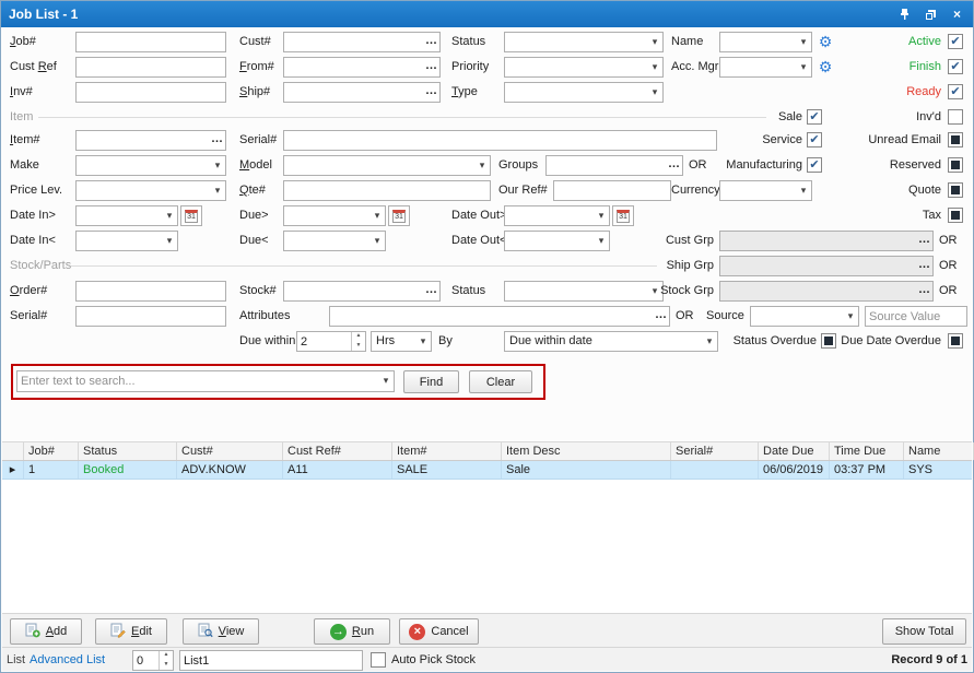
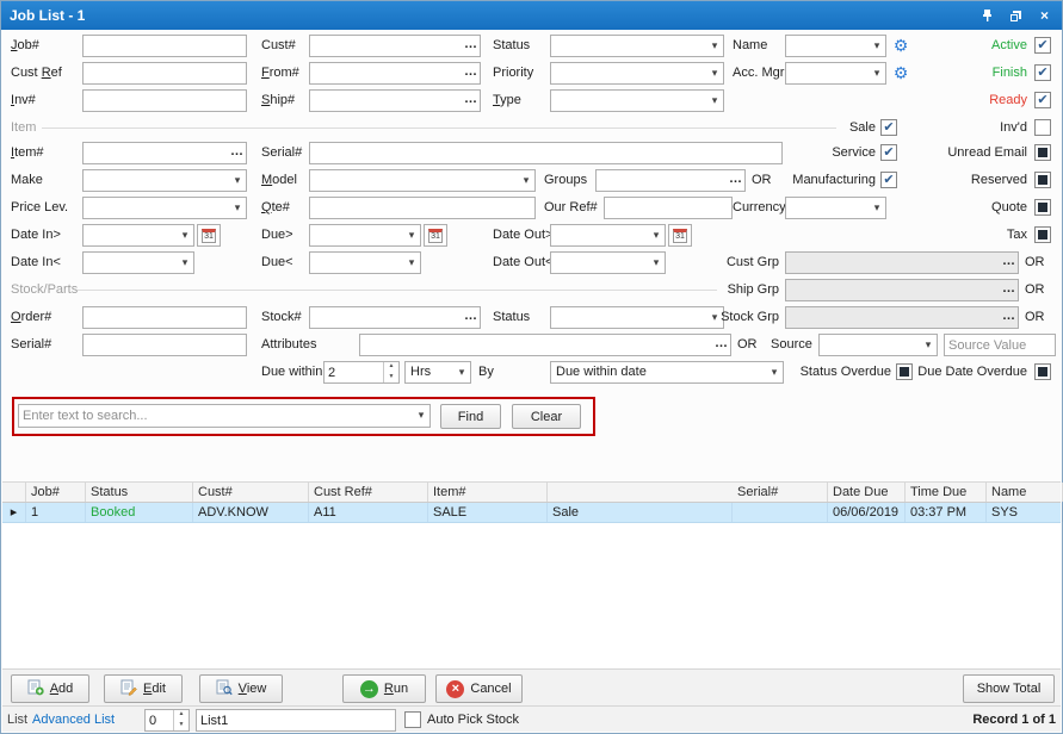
  Job List - 1
  ×
  Job#
  Cust#
  …
  Status
  ▾
  Name
  ▾
  ⚙
  Active
  ✔
  Cust Ref
  From#
  …
  Priority
  ▾
  Acc. Mgr
  ▾
  ⚙
  Finish
  ✔
  Inv#
  Ship#
  …
  Type
  ▾
  Ready
  ✔
  Item
  Sale
  ✔
  Inv'd
  Item#
  …
  Serial#
  Service
  ✔
  Unread Email
  Make
  ▾
  Model
  ▾
  Groups
  …
  OR
  Manufacturing
  ✔
  Reserved
  Price Lev.
  ▾
  Qte#
  Our Ref#
  Currency
  ▾
  Quote
  Date In>
  ▾
  Due>
  ▾
  Date Out
  ▾
  Tax
  Date In<
  ▾
  Due<
  ▾
  Date Out
  ▾
  Cust Grp
  …
  OR
  Stock/Parts
  Ship Grp
  …
  OR
  Order#
  Stock#
  …
  Status
  ▾
  Stock Grp
  …
  OR
  Serial#
  Attributes
  …
  OR
  Source
  ▾
  Source Value
  Due within
  2
  Hrs
  ▾
  By
  Due within date
  ▾
  Status Overdue
  Due Date Overdue
  Enter text to search...
  ▾
  Find
  Clear
  Job#
  Status
  Cust#
  Cust Ref#
  Item#
- Item Desc
  Serial#
  Date Due
  Time Due
  Name
  ▸
  1
  Booked
  ADV.KNOW
  A11
  SALE
  Sale
  06/06/2019
  03:37 PM
  SYS
  Add
  Edit
  View
  →
  Run
  ×
  Cancel
  Show Total
  List
  Advanced List
  0
  List1
  Auto Pick Stock
- Record 9 of 1
+ Record 1 of 1
